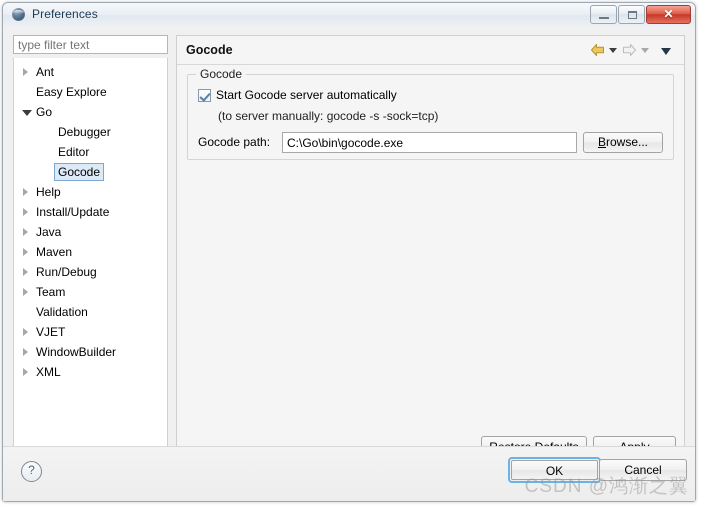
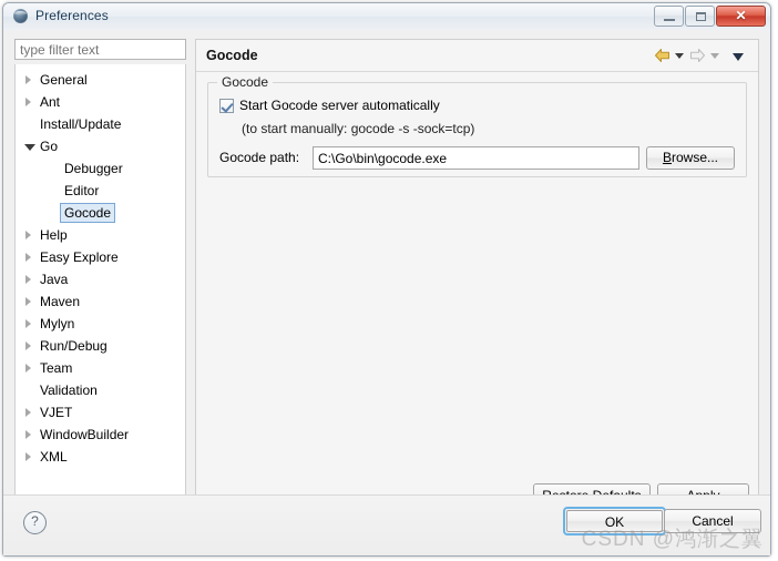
  Preferences
  ✕
  type filter text
+ General
  Ant
- Easy Explore
+ Install/Update
  Go
  Debugger
  Editor
  Gocode
  Help
- Install/Update
+ Easy Explore
  Java
  Maven
+ Mylyn
  Run/Debug
  Team
  Validation
  VJET
  WindowBuilder
  XML
  Gocode
  Gocode
  Start Gocode server automatically
- (to server manually: gocode -s -sock=tcp)
+ (to start manually: gocode -s -sock=tcp)
  Gocode path:
  C:\Go\bin\gocode.exe
  Browse...
  ?
  OK
  Cancel
  CSDN @鸿渐之翼
